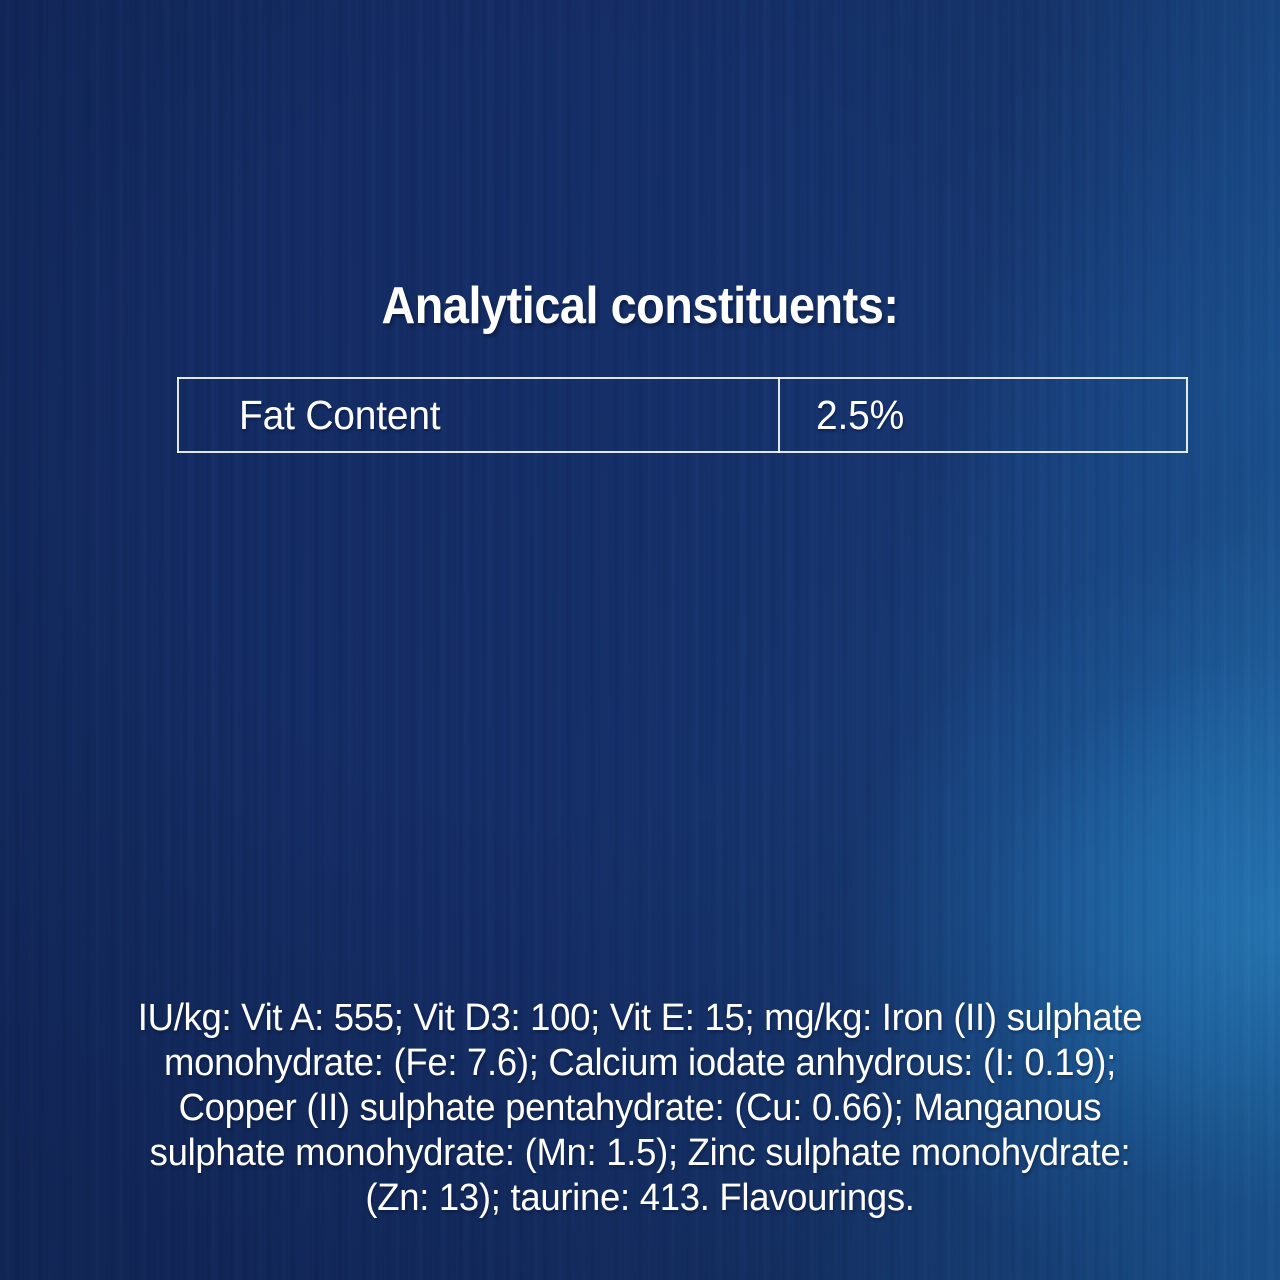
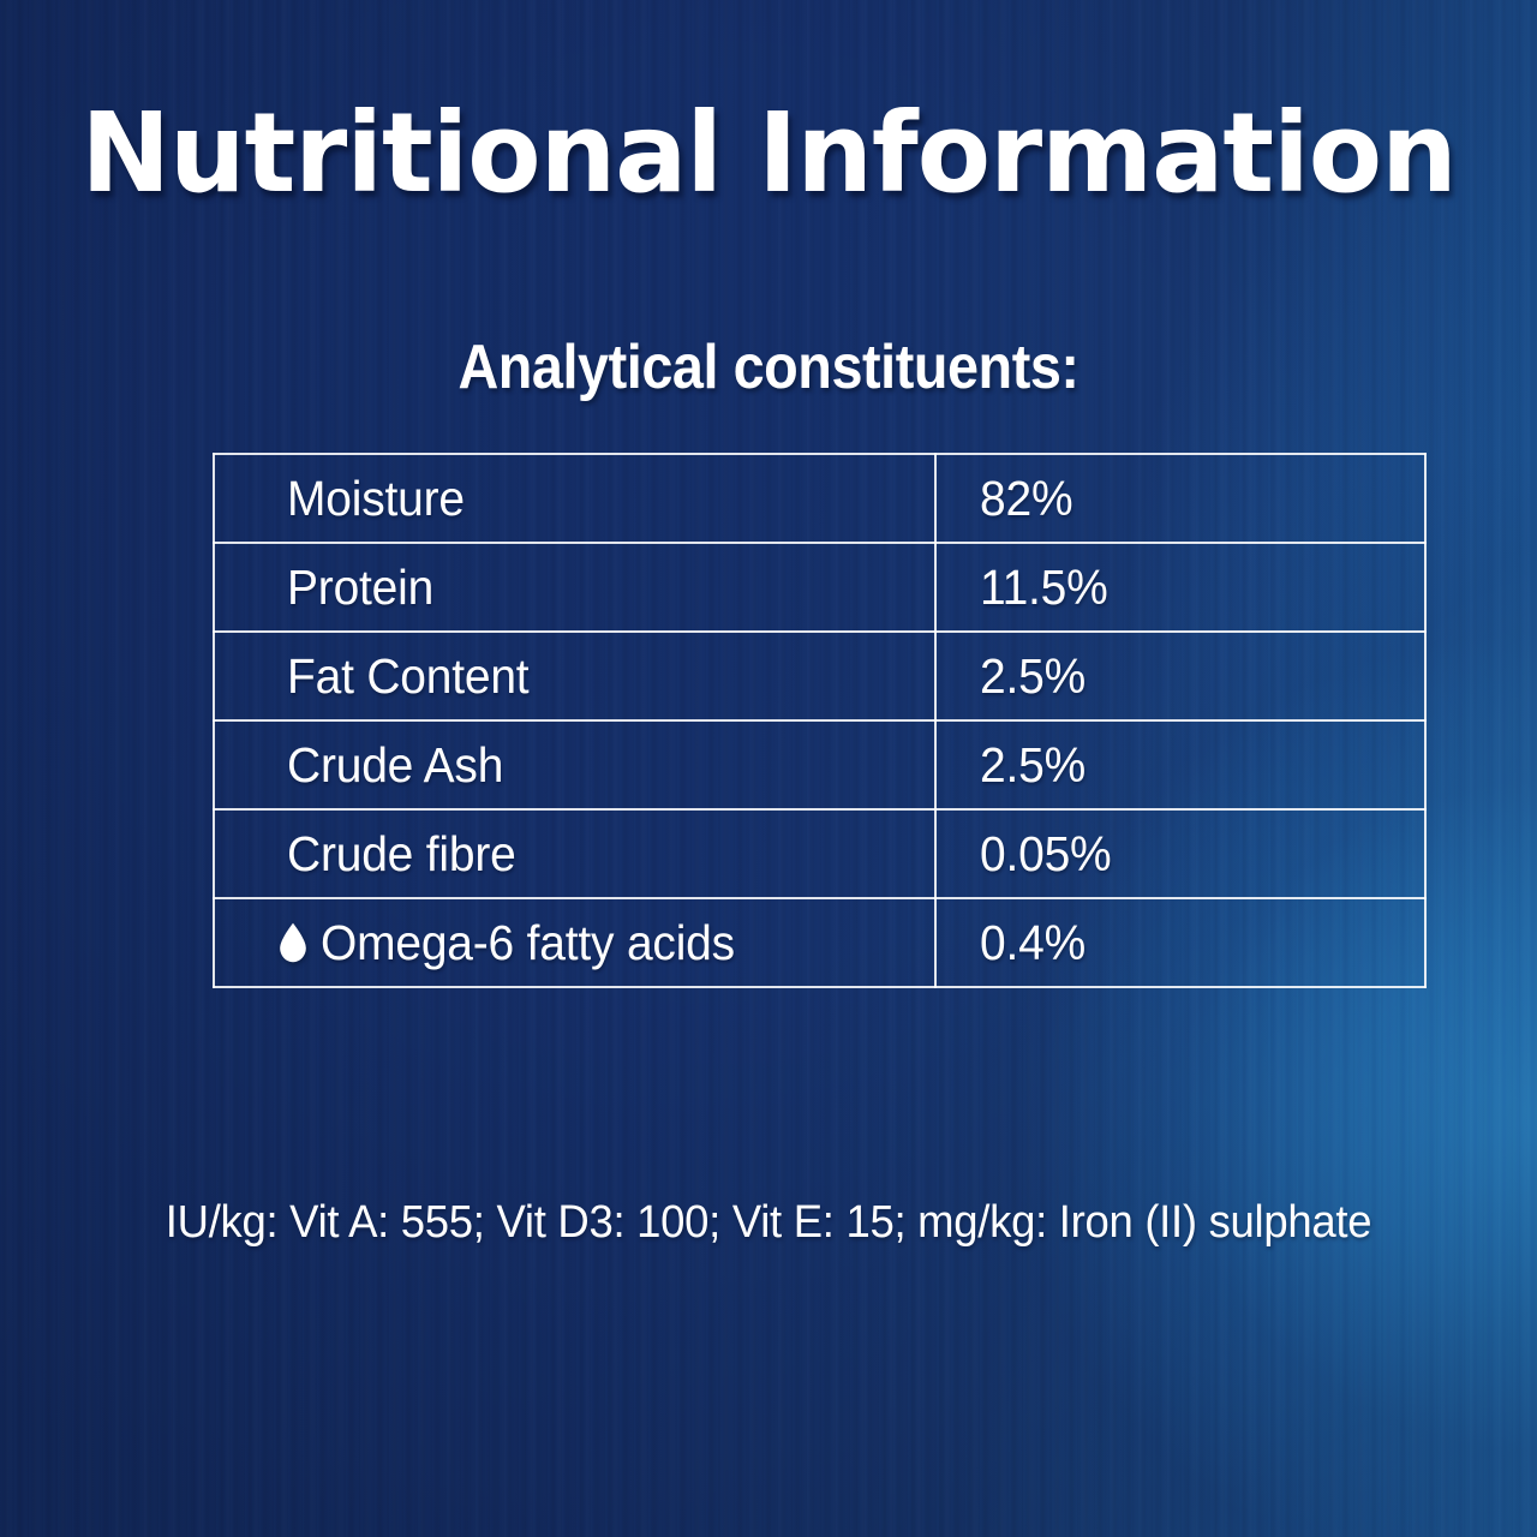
+ Nutritional Information
  Analytical constituents:
+ Moisture	82%
+ Protein	11.5%
  Fat Content	2.5%
+ Crude Ash	2.5%
+ Crude fibre	0.05%
+ Omega-6 fatty acids	0.4%
  IU/kg: Vit A: 555; Vit D3: 100; Vit E: 15; mg/kg: Iron (II) sulphate
- monohydrate: (Fe: 7.6); Calcium iodate anhydrous: (I: 0.19);
- Copper (II) sulphate pentahydrate: (Cu: 0.66); Manganous
- sulphate monohydrate: (Mn: 1.5); Zinc sulphate monohydrate:
- (Zn: 13); taurine: 413. Flavourings.
